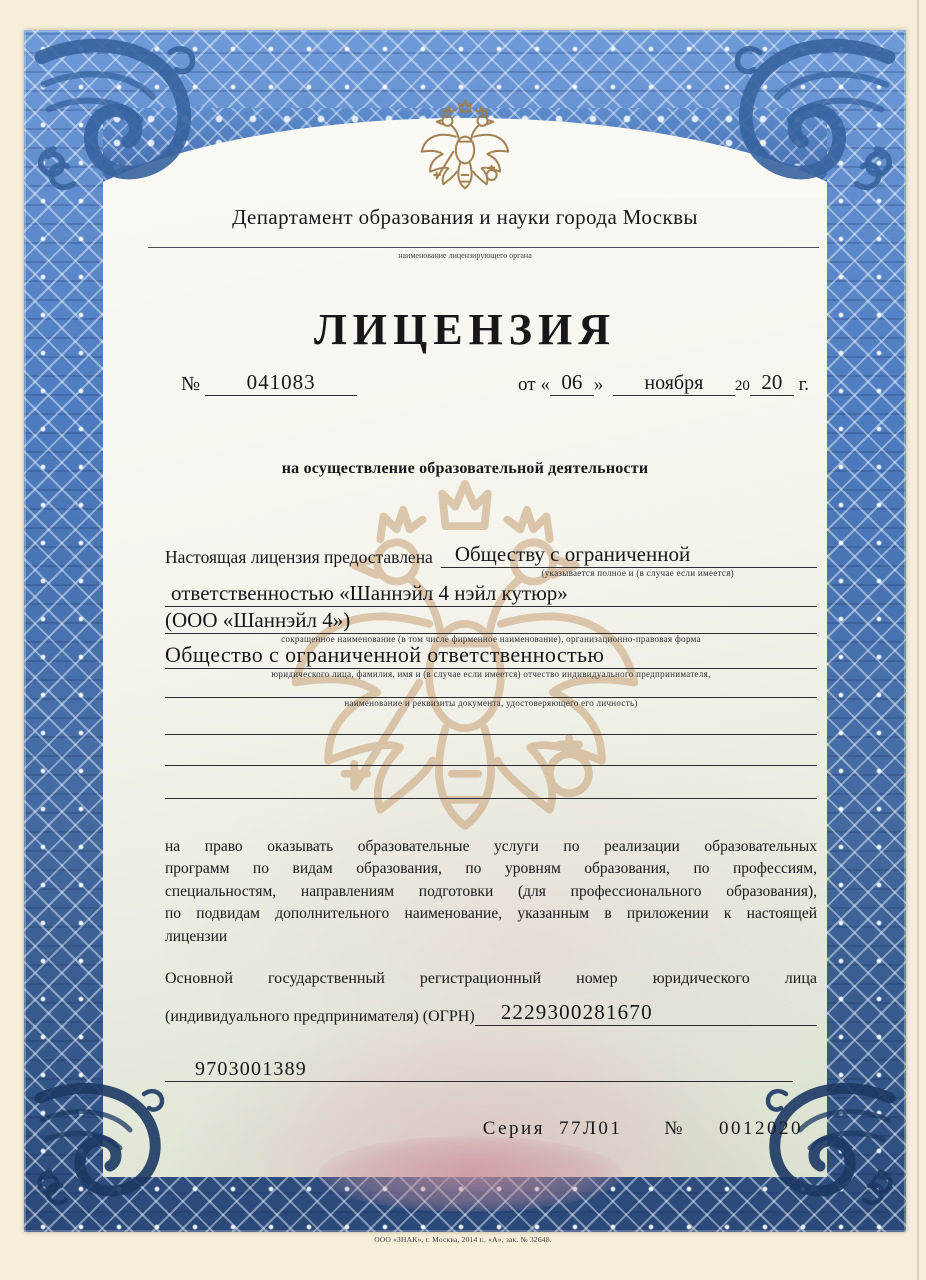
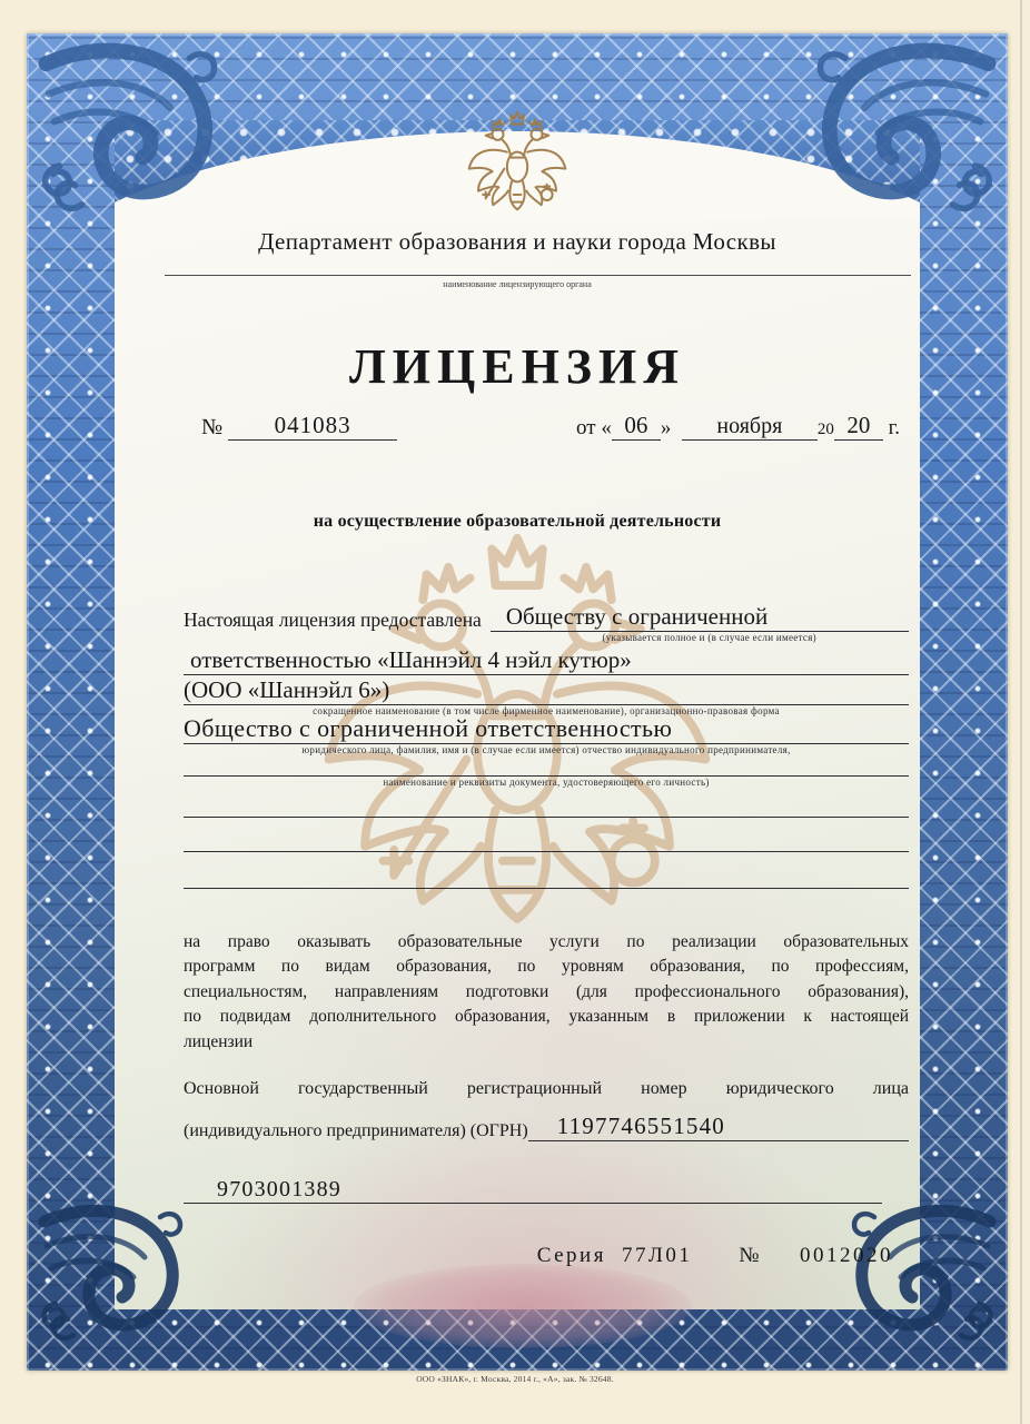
  Департамент образования и науки города Москвы
  наименование лицензирующего органа
  ЛИЦЕНЗИЯ
  №
  041083
  от «
  06
  »
  ноября
  20
  20
  г.
  на осуществление образовательной деятельности
  Настоящая лицензия предоставлена
  Обществу с ограниченной
  (указывается полное и (в случае если имеется)
  ответственностью «Шаннэйл 4 нэйл кутюр»
- (ООО «Шаннэйл 4»)
+ (ООО «Шаннэйл 6»)
  сокращенное наименование (в том числе фирменное наименование), организационно-правовая форма
  Общество с ограниченной ответственностью
  юридического лица, фамилия, имя и (в случае если имеется) отчество индивидуального предпринимателя,
  наименование и реквизиты документа, удостоверяющего его личность)
  на право оказывать образовательные услуги по реализации образовательных
  программ по видам образования, по уровням образования, по профессиям,
  специальностям, направлениям подготовки (для профессионального образования),
- по подвидам дополнительного наименование, указанным в приложении к настоящей
+ по подвидам дополнительного образования, указанным в приложении к настоящей
  лицензии
  Основной государственный регистрационный номер юридического лица
  (индивидуального предпринимателя) (ОГРН)
- 2229300281670
+ 1197746551540
  9703001389
  Серия
  77Л01
  №
  0012020
  ООО «ЗНАК», г. Москва, 2014 г., «А», зак. № 32648.
